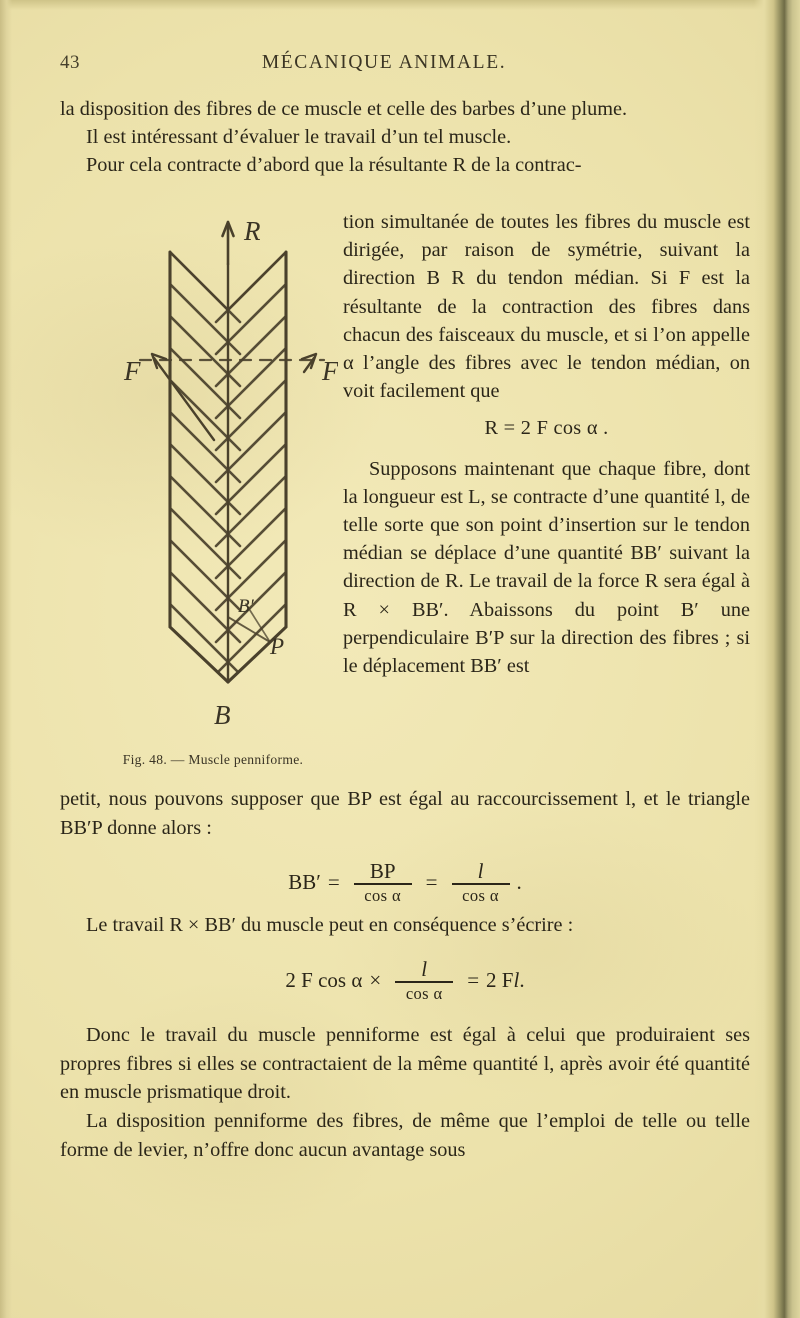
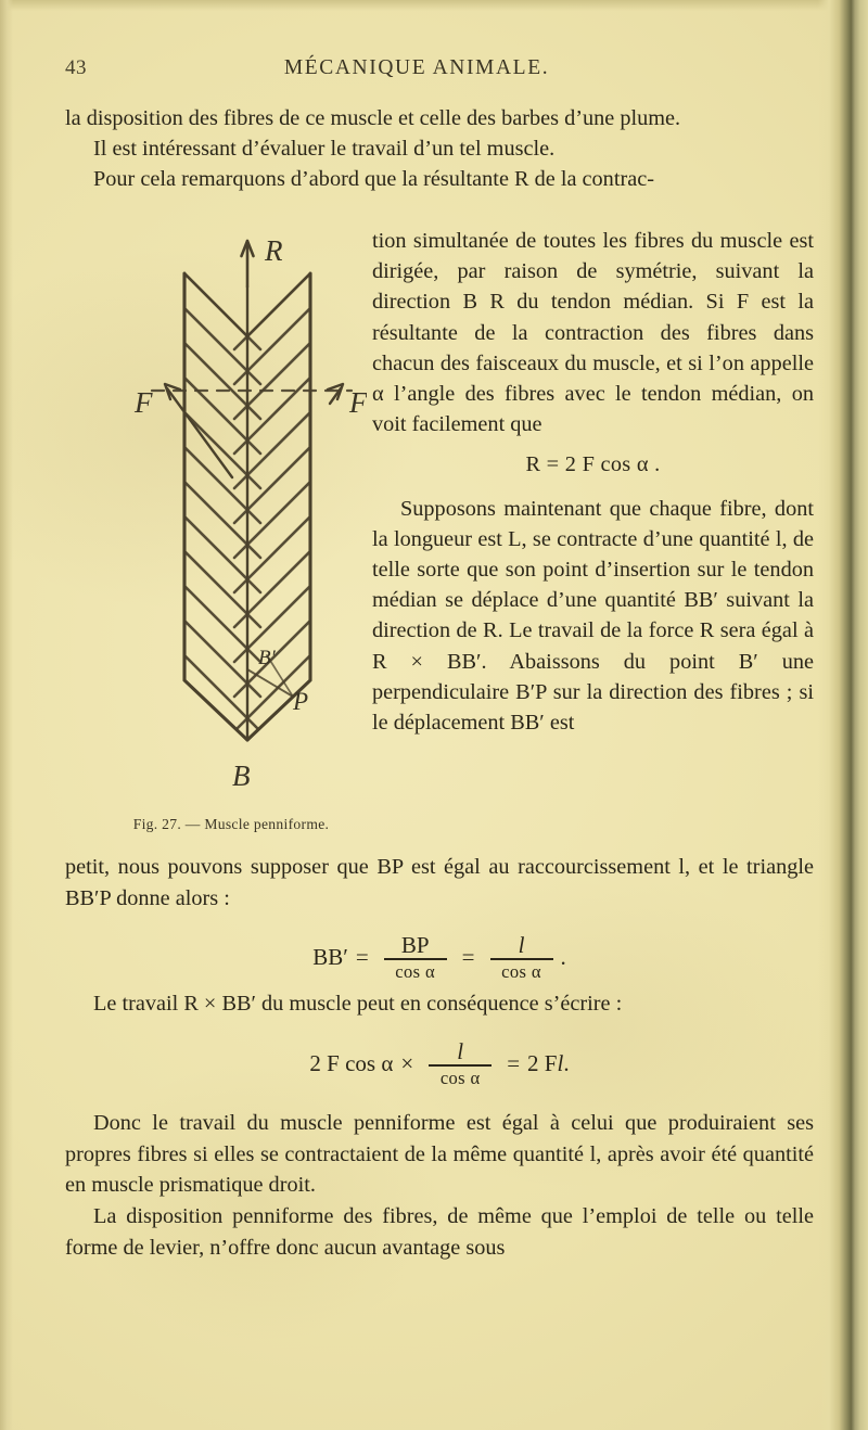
  43
  MÉCANIQUE ANIMALE.
  la disposition des fibres de ce muscle et celle des barbes d’une plume.
  Il est intéressant d’évaluer le travail d’un tel muscle.
- Pour cela contracte d’abord que la résultante R de la contrac-
+ Pour cela remarquons d’abord que la résultante R de la contrac-
  tion simultanée de toutes les fibres du muscle est dirigée, par raison de symétrie, suivant la direction B R du tendon médian. Si F est la résultante de la contraction des fibres dans chacun des faisceaux du muscle, et si l’on appelle α l’angle des fibres avec le tendon médian, on voit facilement que
  R = 2 F cos α .
  Supposons maintenant que chaque fibre, dont la longueur est L, se contracte d’une quantité l, de telle sorte que son point d’insertion sur le tendon médian se déplace d’une quantité BB′ suivant la direction de R. Le travail de la force R sera égal à R × BB′. Abaissons du point B′ une perpendiculaire B′P sur la direction des fibres ; si le déplacement BB′ est
  R
  F
  F
  B
  B′
  P
- Fig. 48. — Muscle penniforme.
+ Fig. 27. — Muscle penniforme.
  petit, nous pouvons supposer que BP est égal au raccourcissement l, et le triangle BB′P donne alors :
  BB′
  =
  BP
  cos α
  =
  l
  cos α
  .
  Le travail R × BB′ du muscle peut en conséquence s’écrire :
  2 F cos α
  ×
  l
  cos α
  =
  2 Fl.
  Donc le travail du muscle penniforme est égal à celui que produiraient ses propres fibres si elles se contractaient de la même quantité l, après avoir été quantité en muscle prismatique droit.
  La disposition penniforme des fibres, de même que l’emploi de telle ou telle forme de levier, n’offre donc aucun avantage sous
